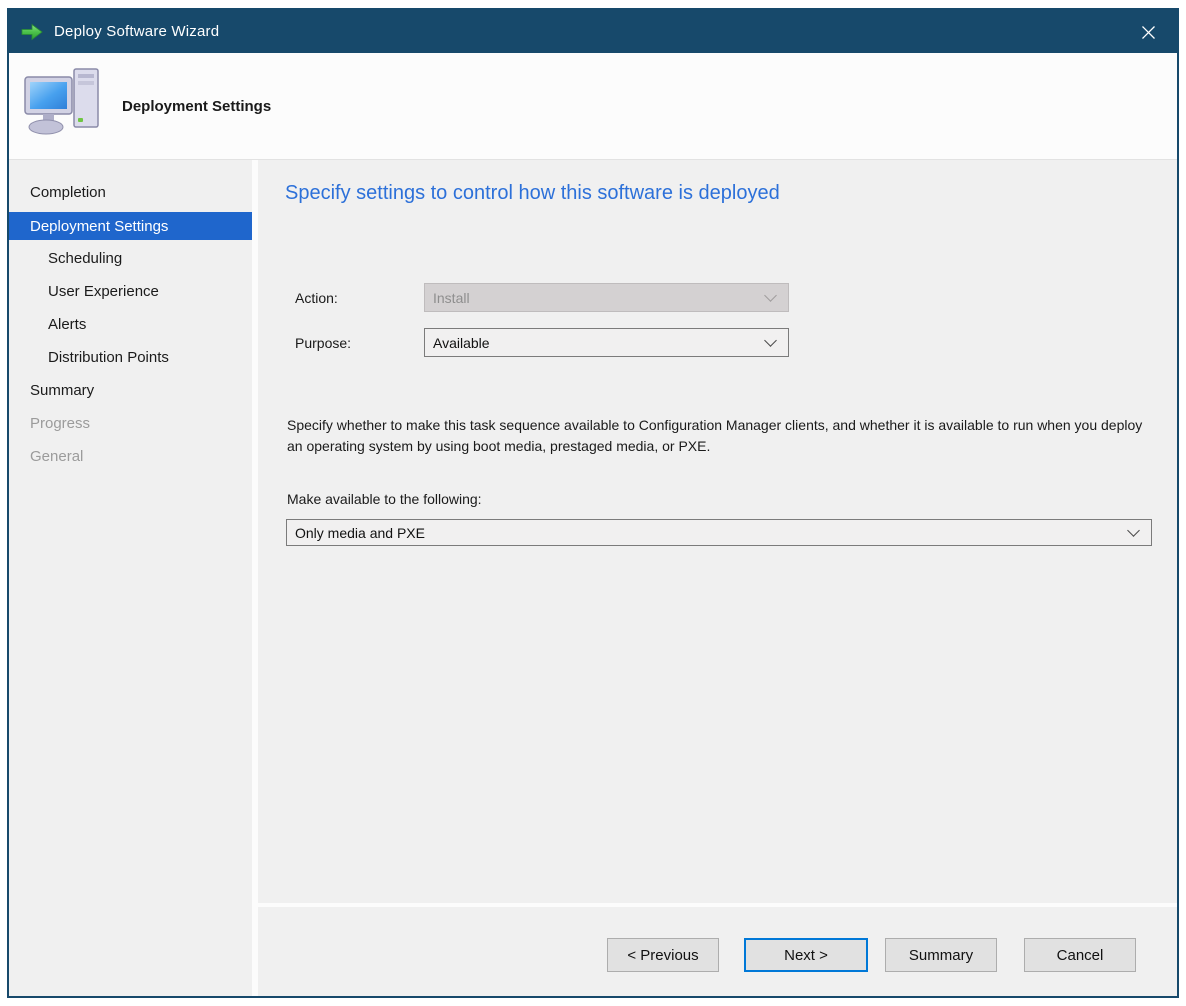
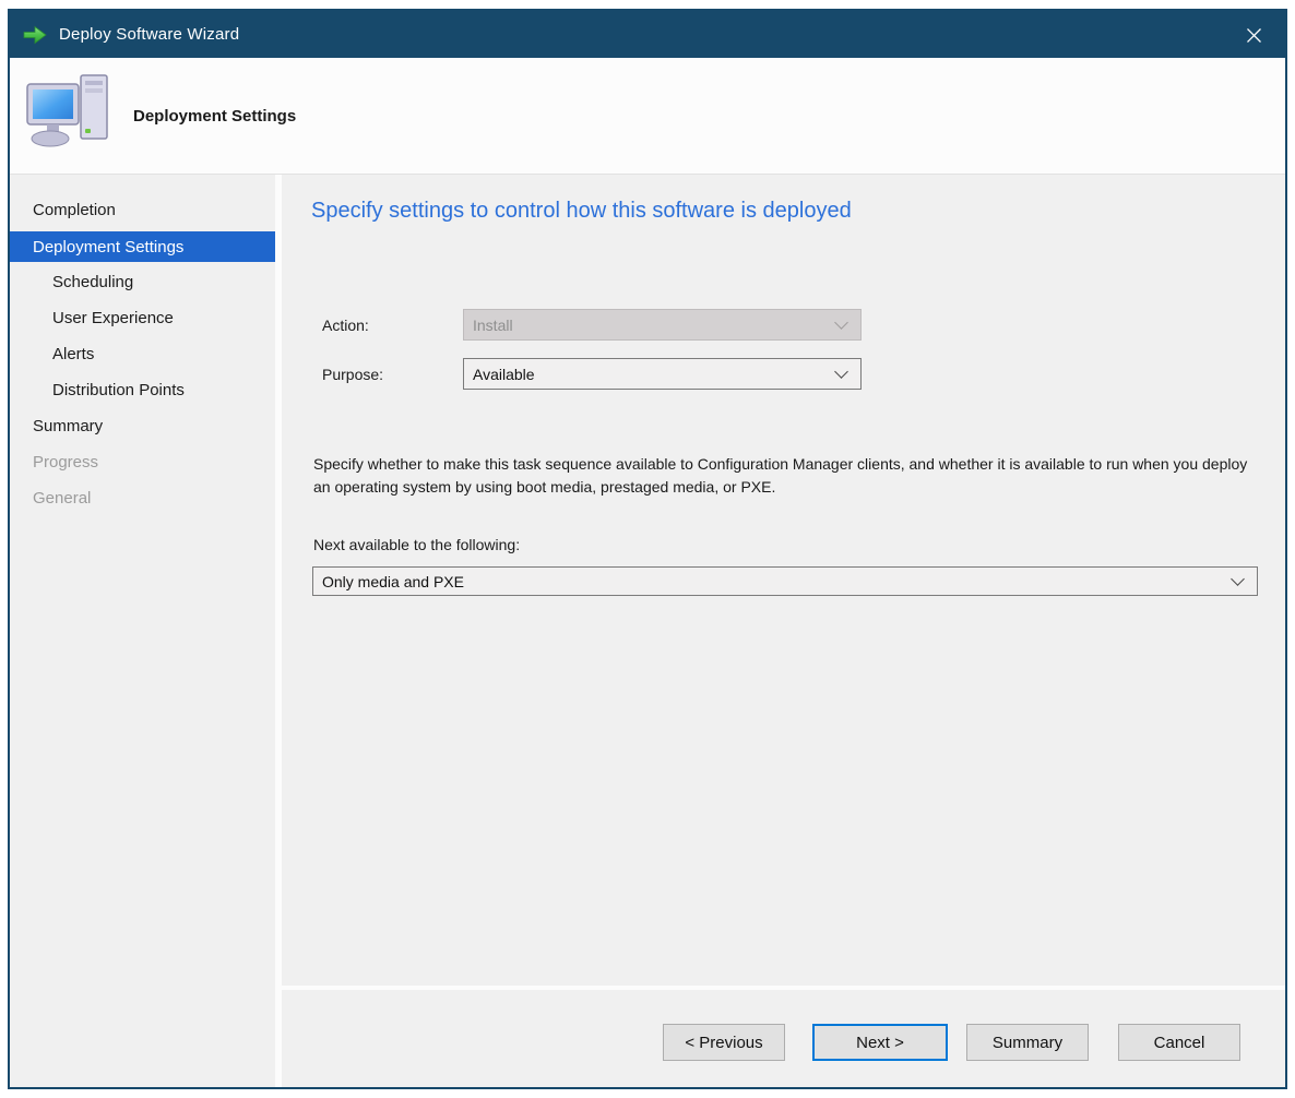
  Deploy Software Wizard
  Deployment Settings
  Completion
  Deployment Settings
  Scheduling
  User Experience
  Alerts
  Distribution Points
  Summary
  Progress
  General
  Specify settings to control how this software is deployed
  Action:
  Install
  Purpose:
  Available
  Specify whether to make this task sequence available to Configuration Manager clients, and whether it is available to run when you deploy an operating system by using boot media, prestaged media, or PXE.
- Make available to the following:
+ Next available to the following:
  Only media and PXE
  < Previous
  Next >
  Summary
  Cancel
